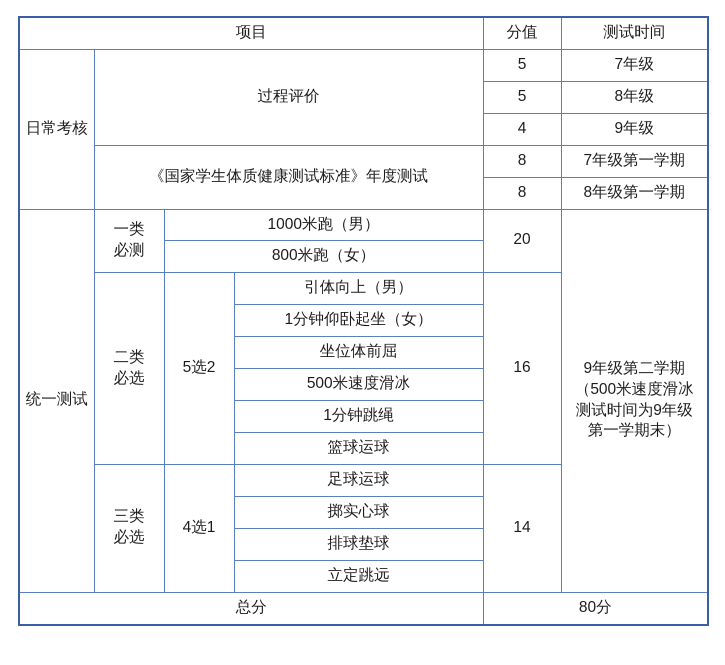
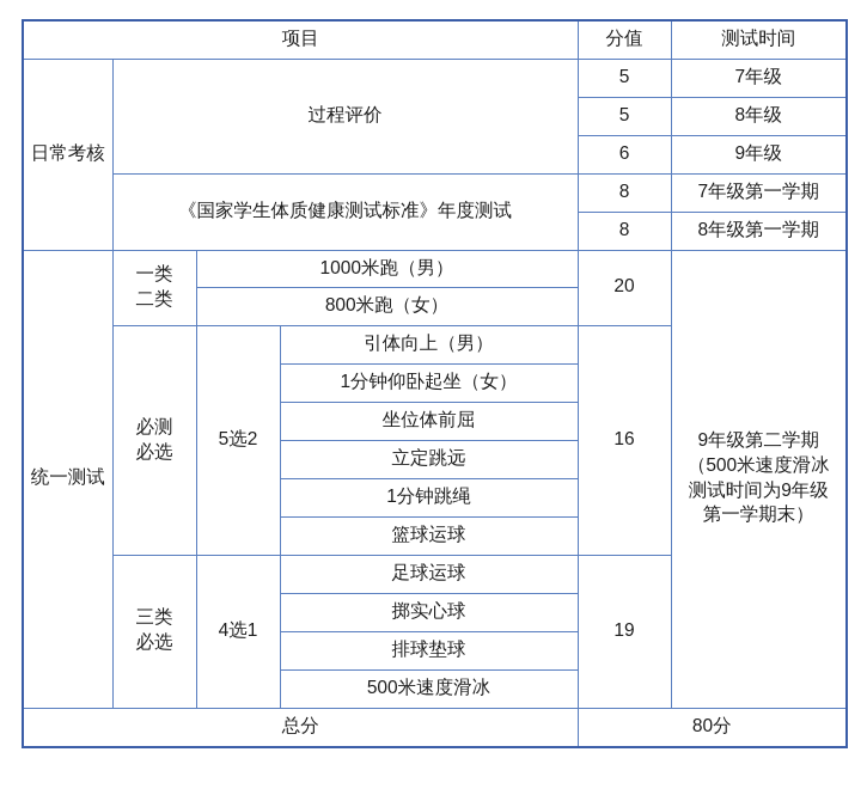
  项目	分值	测试时间
  日常考核	过程评价	5	7年级
  5	8年级
- 4	9年级
+ 6	9年级
  《国家学生体质健康测试标准》年度测试	8	7年级第一学期
  8	8年级第一学期
- 统一测试	一类 必测	1000米跑（男）	20	9年级第二学期 （500米速度滑冰 测试时间为9年级 第一学期末）
+ 统一测试	一类 二类	1000米跑（男）	20	9年级第二学期 （500米速度滑冰 测试时间为9年级 第一学期末）
  800米跑（女）
- 二类 必选	5选2	引体向上（男）	16
+ 必测 必选	5选2	引体向上（男）	16
  1分钟仰卧起坐（女）
  坐位体前屈
- 500米速度滑冰
+ 立定跳远
  1分钟跳绳
  篮球运球
- 三类 必选	4选1	足球运球	14
+ 三类 必选	4选1	足球运球	19
  掷实心球
  排球垫球
- 立定跳远
+ 500米速度滑冰
  总分	80分
